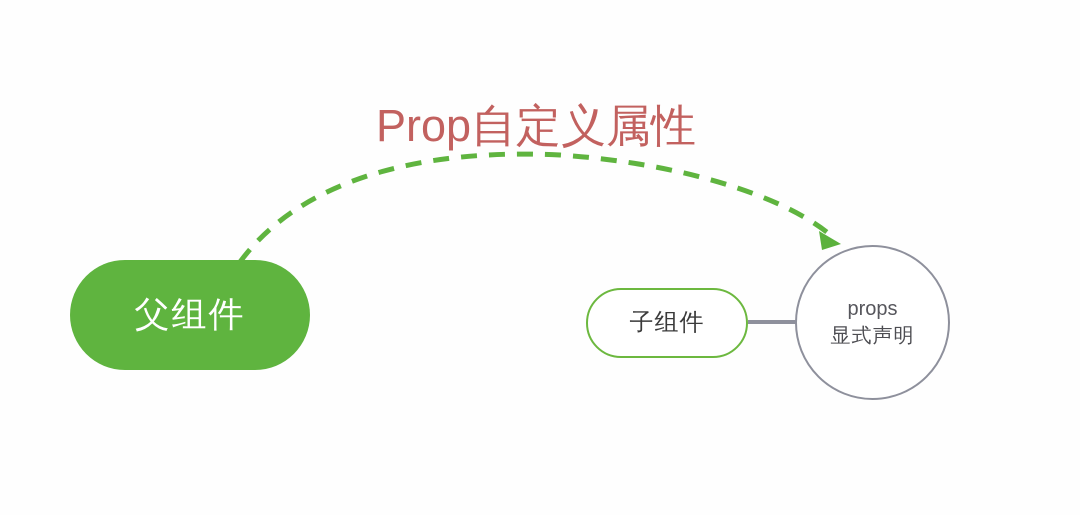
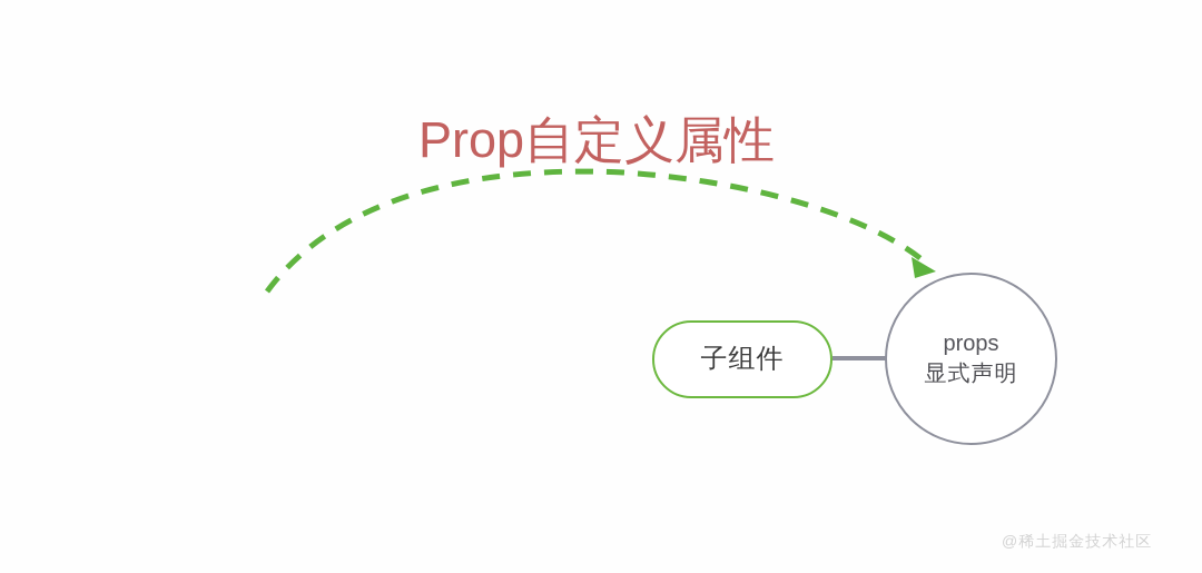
  Prop自定义属性
- 父组件
  子组件
  props
  显式声明
+ @稀土掘金技术社区
